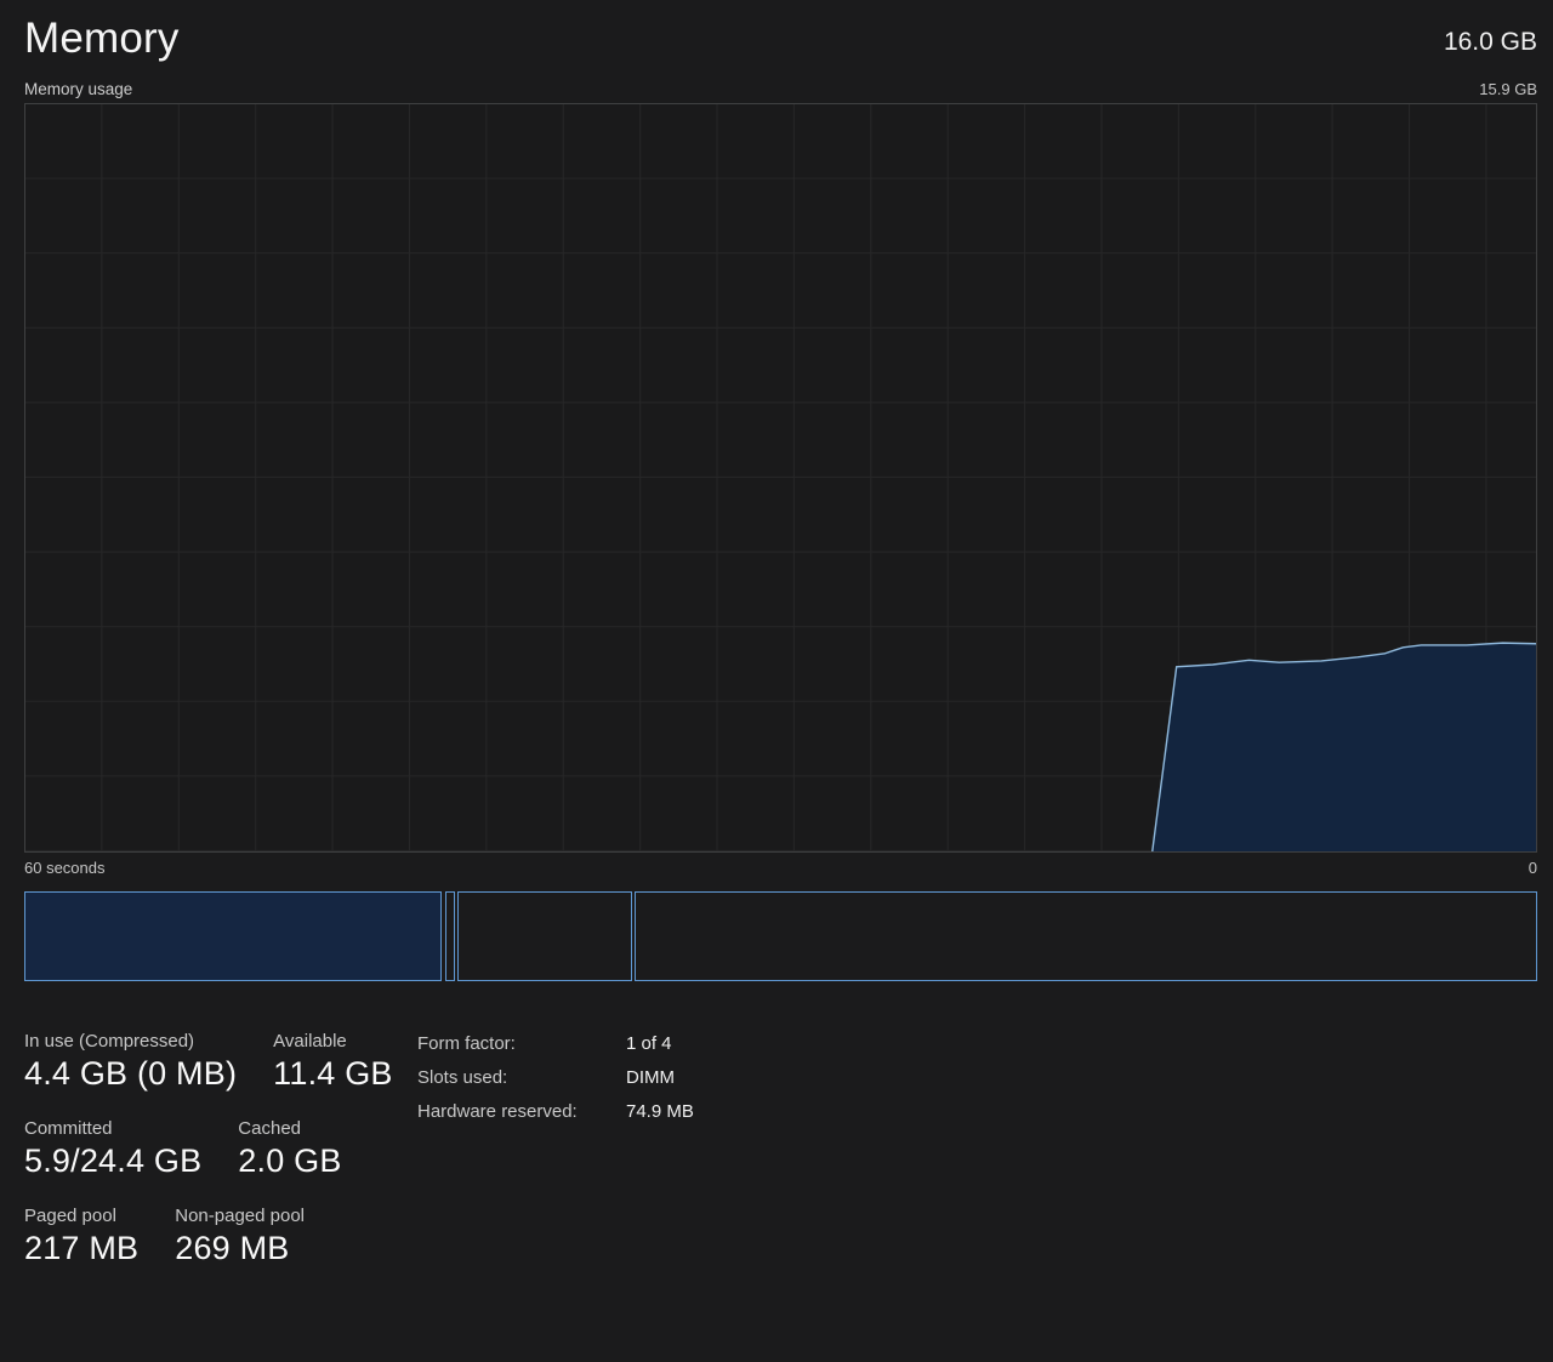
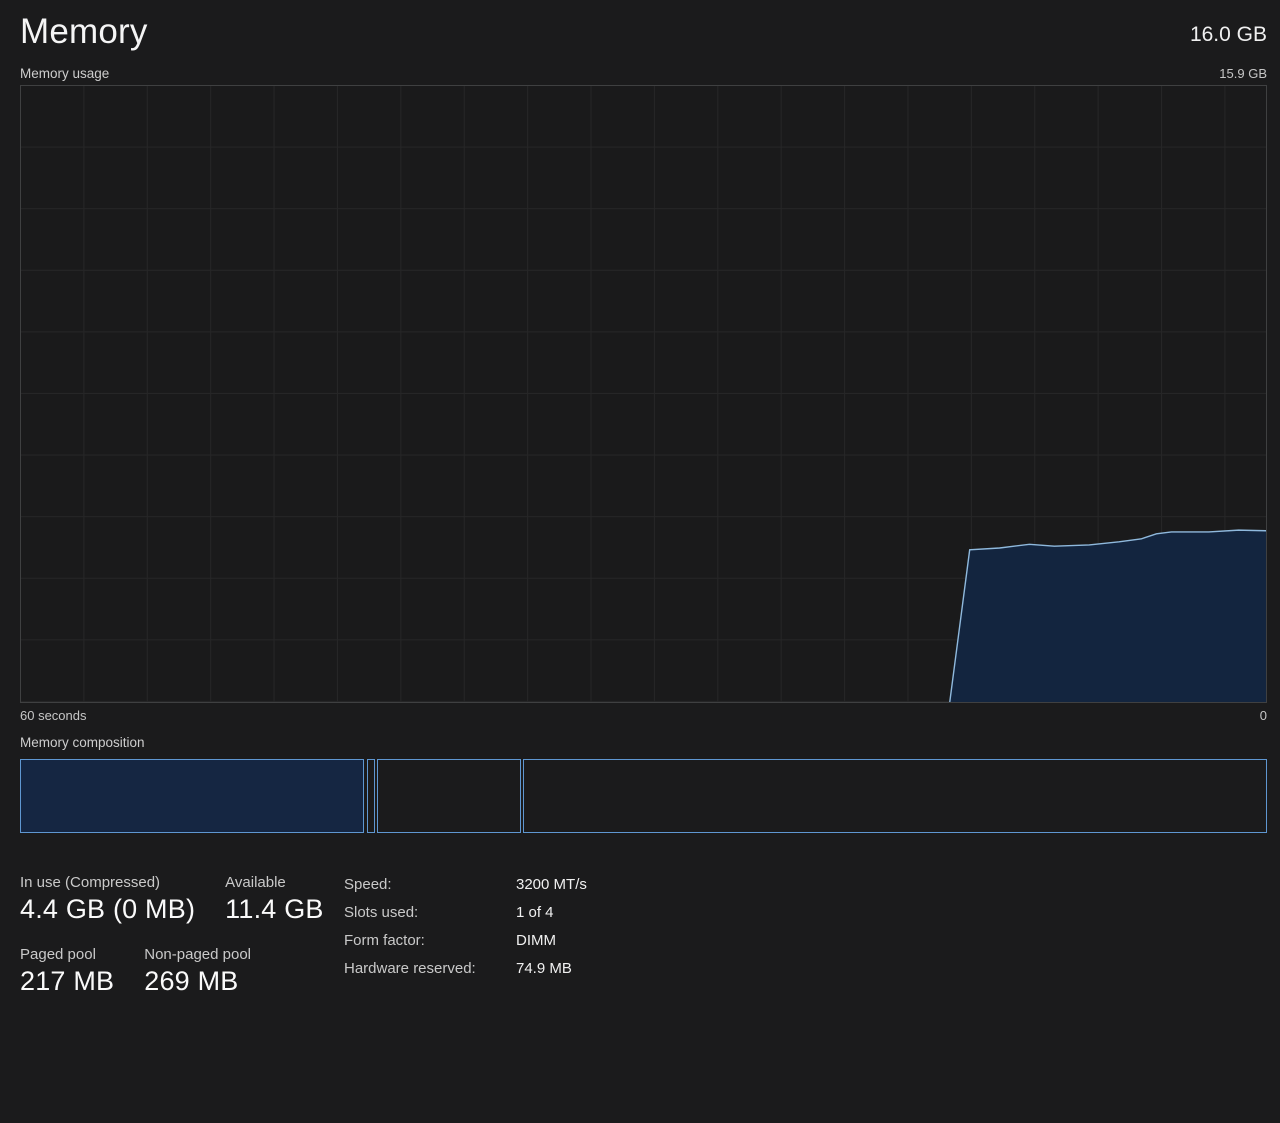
  Memory
  16.0 GB
  Memory usage
  15.9 GB
  60 seconds
  0
+ Memory composition
  In use (Compressed)
  4.4 GB (0 MB)
  Available
  11.4 GB
- Committed
- 5.9/24.4 GB
- Cached
- 2.0 GB
  Paged pool
  217 MB
  Non-paged pool
  269 MB
+ Speed:
+ 3200 MT/s
- Form factor:
+ Slots used:
  1 of 4
- Slots used:
+ Form factor:
  DIMM
  Hardware reserved:
  74.9 MB
